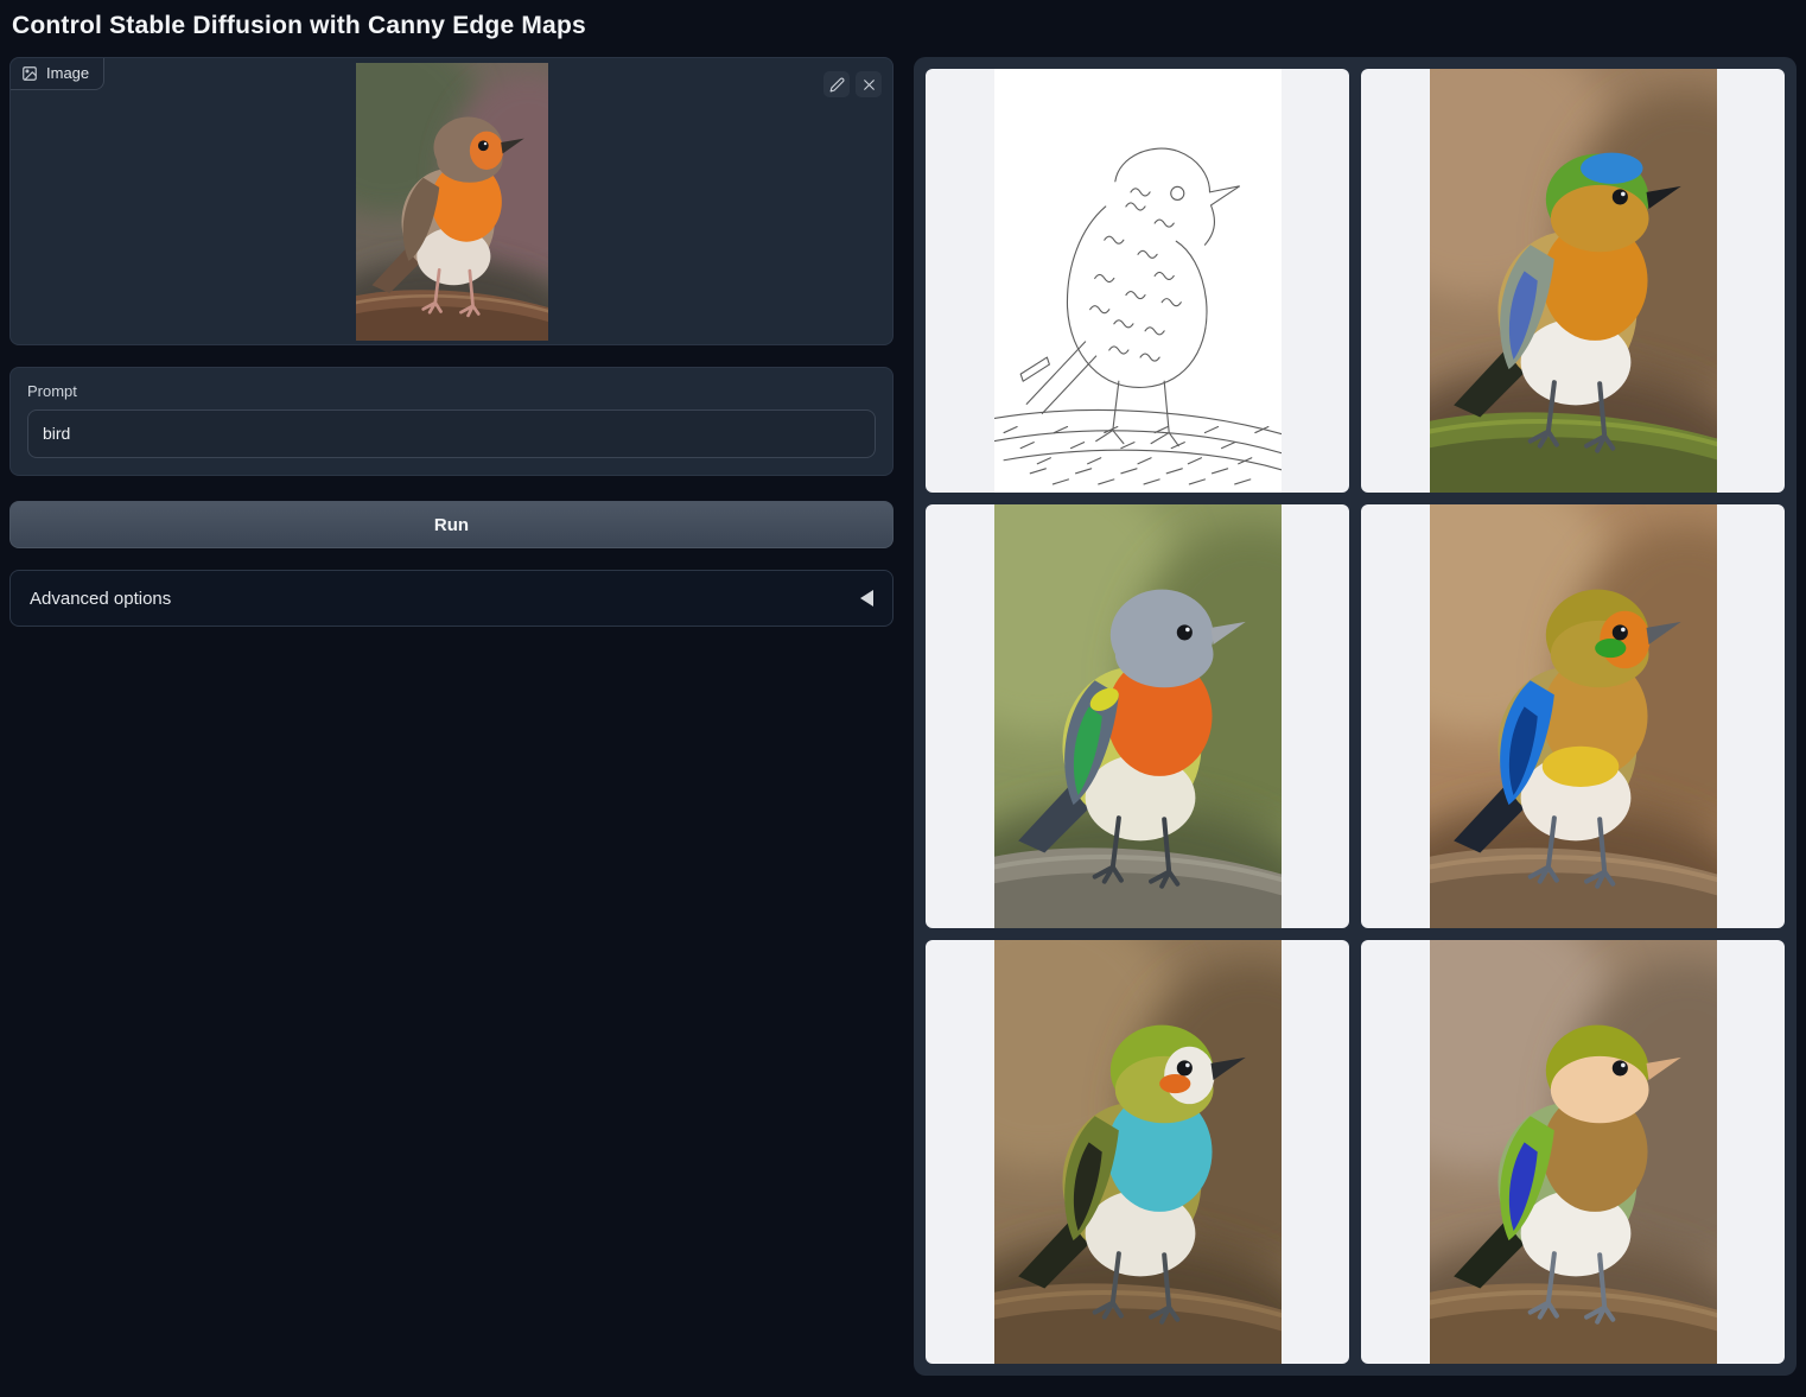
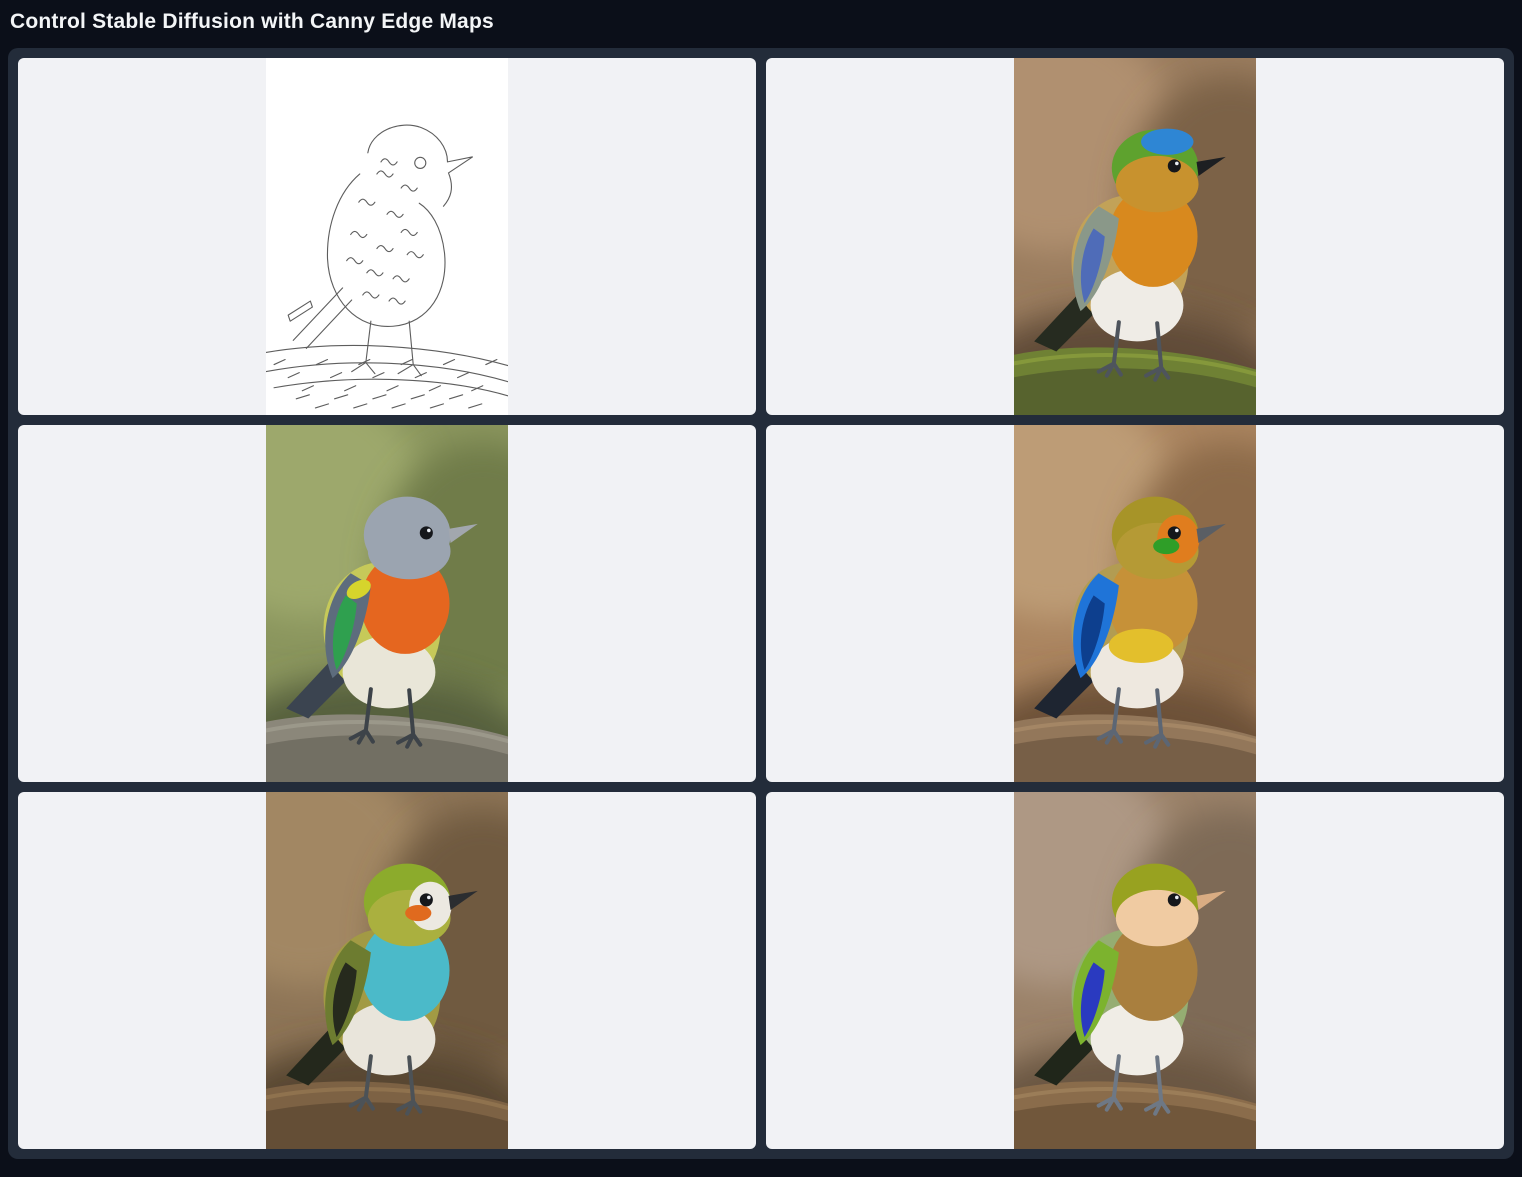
  Control Stable Diffusion with Canny Edge Maps
- Image
- Prompt
- bird
- Run
- Advanced options
